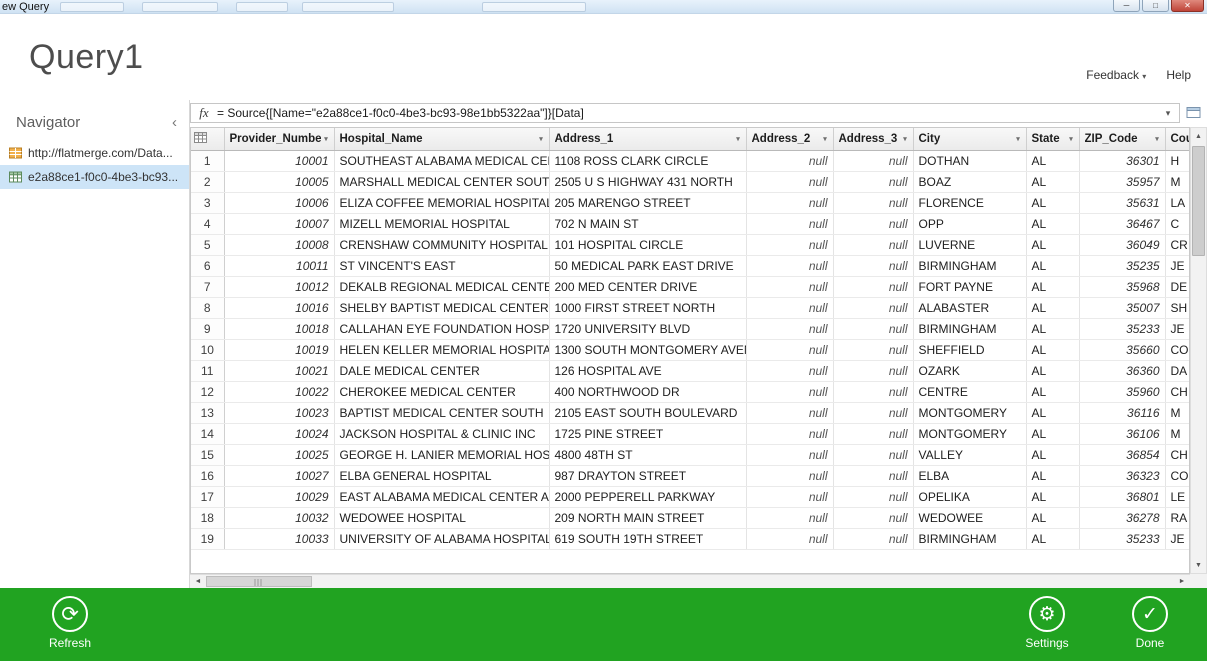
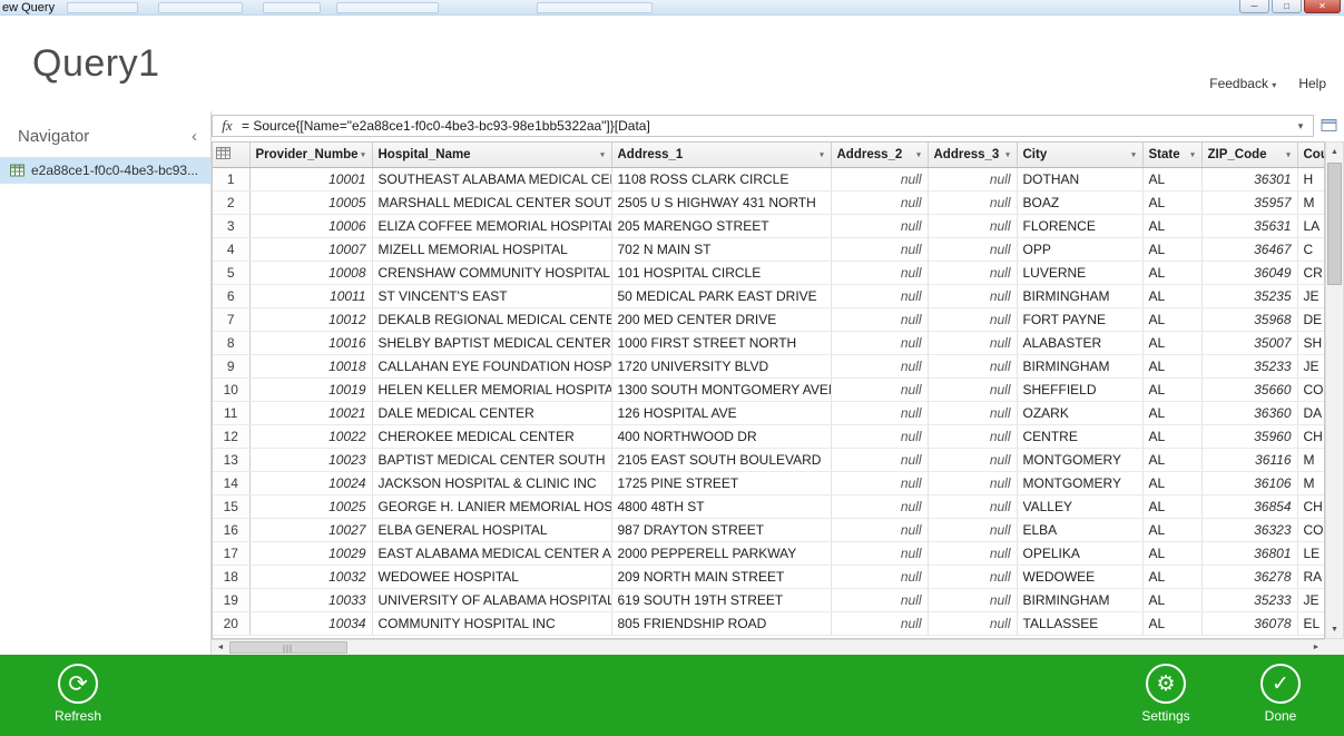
  ew Query
  ─
  □
  ✕
  Query1
  Feedback ▾
  Help
  Navigator
  ‹
- http://flatmerge.com/Data...
  e2a88ce1-f0c0-4be3-bc93...
  fx
  = Source{[Name="e2a88ce1-f0c0-4be3-bc93-98e1bb5322aa"]}[Data]
  ▾
  	Provider_Numbe	Hospital_Name	Address_1	Address_2	Address_3	City	State	ZIP_Code	Co
  1	10001	SOUTHEAST ALABAMA MEDICAL CE	1108 ROSS CLARK CIRCLE	null	null	DOTHAN	AL	36301	H
  2	10005	MARSHALL MEDICAL CENTER SOUT	2505 U S HIGHWAY 431 NORTH	null	null	BOAZ	AL	35957	M
  3	10006	ELIZA COFFEE MEMORIAL HOSPITA	205 MARENGO STREET	null	null	FLORENCE	AL	35631	LA
  4	10007	MIZELL MEMORIAL HOSPITAL	702 N MAIN ST	null	null	OPP	AL	36467	C
  5	10008	CRENSHAW COMMUNITY HOSPITAL	101 HOSPITAL CIRCLE	null	null	LUVERNE	AL	36049	CR
  6	10011	ST VINCENT'S EAST	50 MEDICAL PARK EAST DRIVE	null	null	BIRMINGHAM	AL	35235	JE
  7	10012	DEKALB REGIONAL MEDICAL CENTE	200 MED CENTER DRIVE	null	null	FORT PAYNE	AL	35968	DE
  8	10016	SHELBY BAPTIST MEDICAL CENTER	1000 FIRST STREET NORTH	null	null	ALABASTER	AL	35007	SH
  9	10018	CALLAHAN EYE FOUNDATION HOSP	1720 UNIVERSITY BLVD	null	null	BIRMINGHAM	AL	35233	JE
  10	10019	HELEN KELLER MEMORIAL HOSPITA	1300 SOUTH MONTGOMERY AVE	null	null	SHEFFIELD	AL	35660	CO
  11	10021	DALE MEDICAL CENTER	126 HOSPITAL AVE	null	null	OZARK	AL	36360	DA
  12	10022	CHEROKEE MEDICAL CENTER	400 NORTHWOOD DR	null	null	CENTRE	AL	35960	CH
  13	10023	BAPTIST MEDICAL CENTER SOUTH	2105 EAST SOUTH BOULEVARD	null	null	MONTGOMERY	AL	36116	M
  14	10024	JACKSON HOSPITAL & CLINIC INC	1725 PINE STREET	null	null	MONTGOMERY	AL	36106	M
  15	10025	GEORGE H. LANIER MEMORIAL HOS	4800 48TH ST	null	null	VALLEY	AL	36854	CH
  16	10027	ELBA GENERAL HOSPITAL	987 DRAYTON STREET	null	null	ELBA	AL	36323	CO
  17	10029	EAST ALABAMA MEDICAL CENTER A	2000 PEPPERELL PARKWAY	null	null	OPELIKA	AL	36801	LE
  18	10032	WEDOWEE HOSPITAL	209 NORTH MAIN STREET	null	null	WEDOWEE	AL	36278	RA
  19	10033	UNIVERSITY OF ALABAMA HOSPITAL	619 SOUTH 19TH STREET	null	null	BIRMINGHAM	AL	35233	JE
+ 20	10034	COMMUNITY HOSPITAL INC	805 FRIENDSHIP ROAD	null	null	TALLASSEE	AL	36078	EL
  ⟳
  Refresh
  ⚙
  Settings
  ✓
  Done
